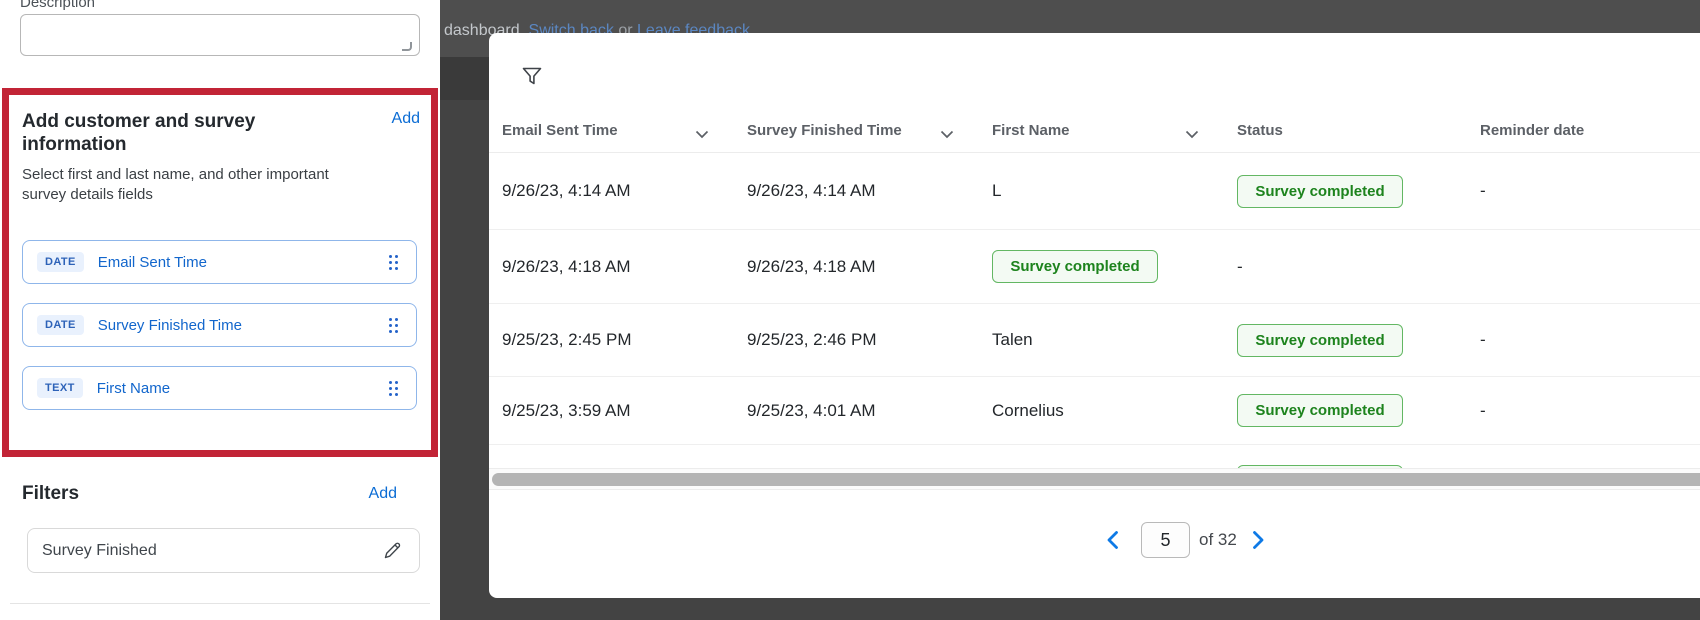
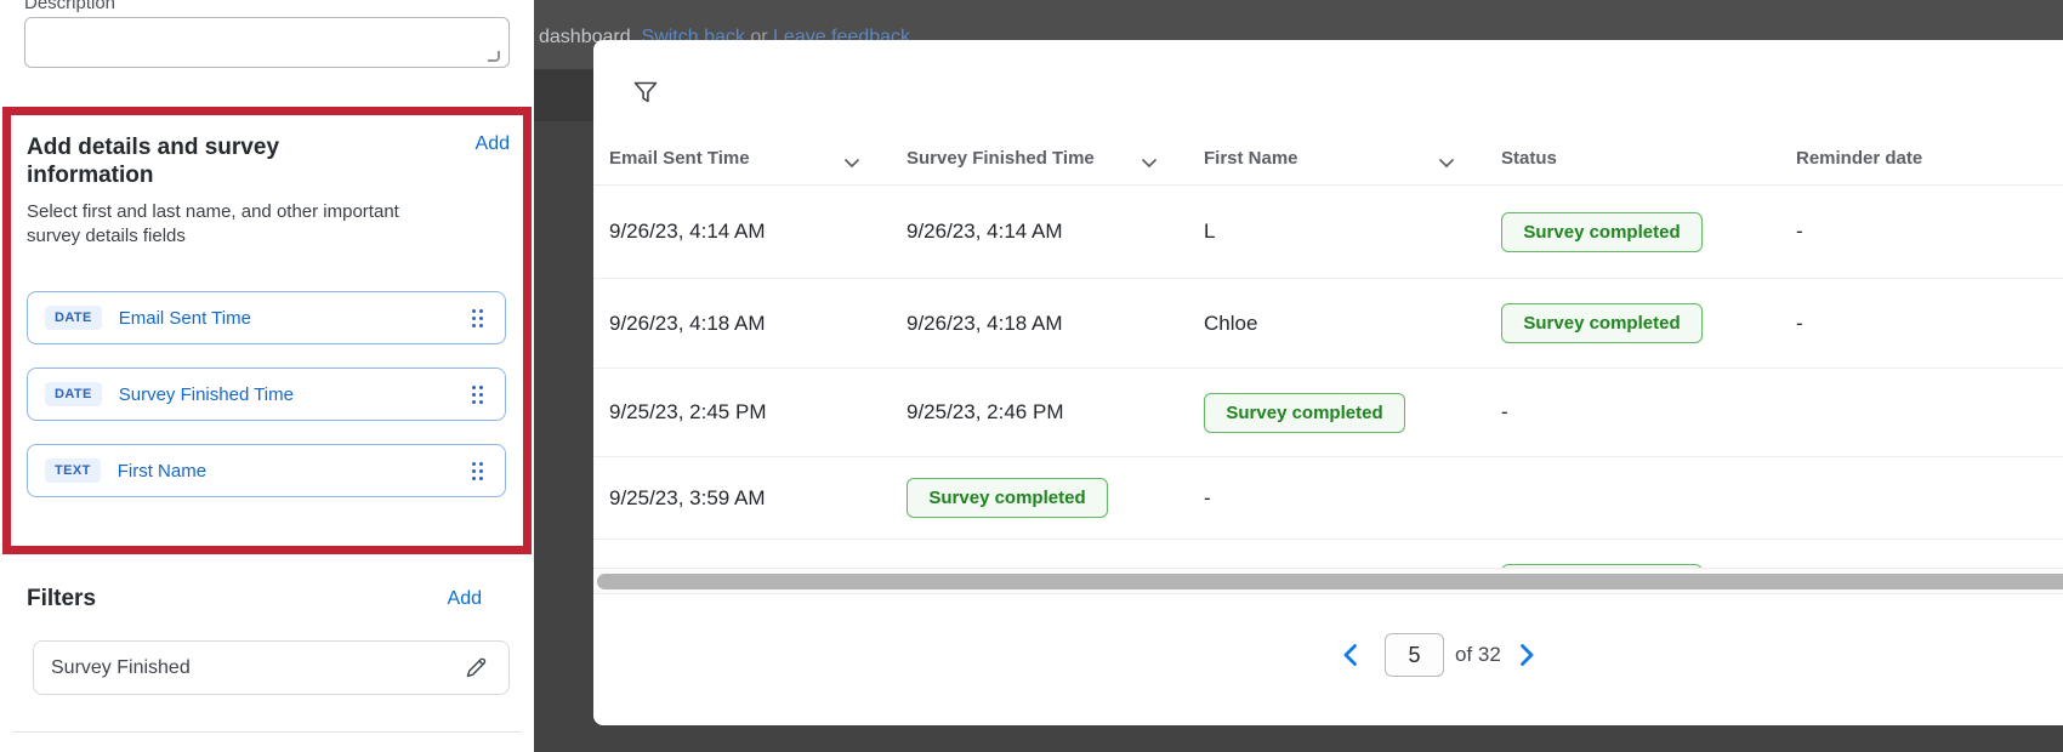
  dashboard. Switch back or Leave feedback
  Description
- Add customer and survey information
+ Add details and survey information
  Add
  Select first and last name, and other important survey details fields
  DATE
  Email Sent Time
  DATE
  Survey Finished Time
  TEXT
  First Name
  Filters
  Add
  Survey Finished
  Email Sent Time
  Survey Finished Time
  First Name
  Status
  Reminder date
  9/26/23, 4:14 AM
  9/26/23, 4:14 AM
  L
  Survey completed
  -
  9/26/23, 4:18 AM
  9/26/23, 4:18 AM
+ Chloe
  Survey completed
  -
  9/25/23, 2:45 PM
  9/25/23, 2:46 PM
- Talen
  Survey completed
  -
  9/25/23, 3:59 AM
- 9/25/23, 4:01 AM
- Cornelius
  Survey completed
  -
  5
  of 32
